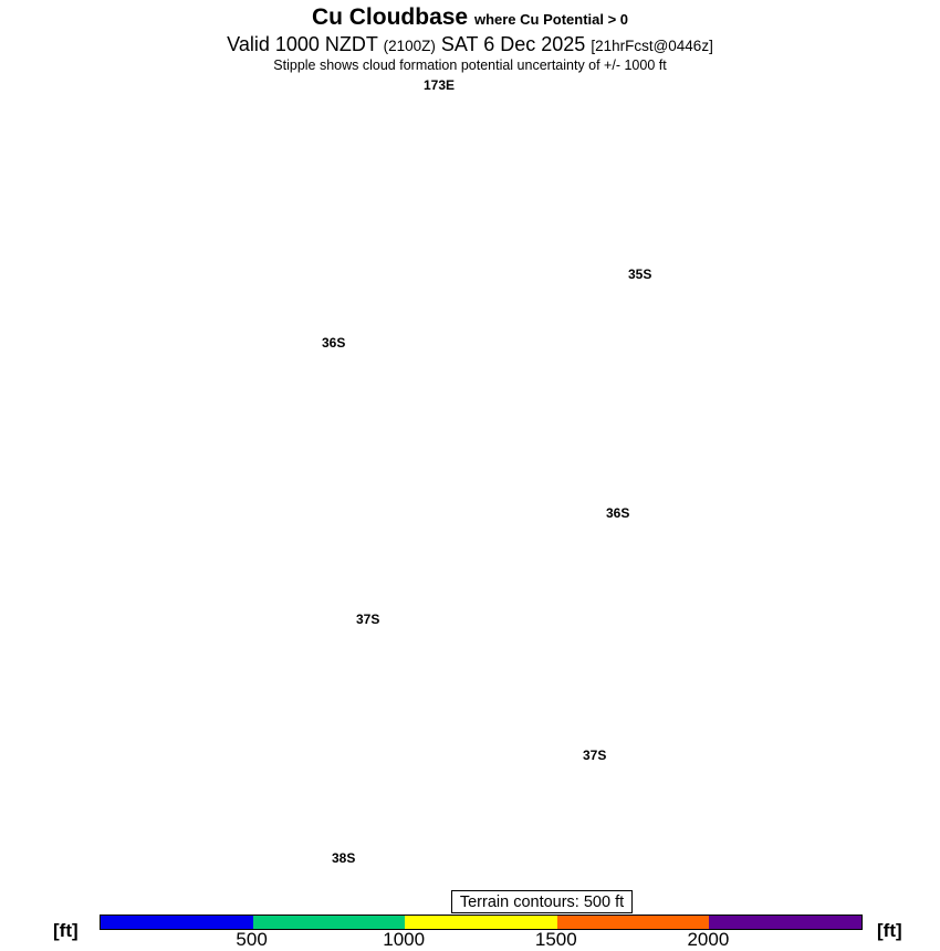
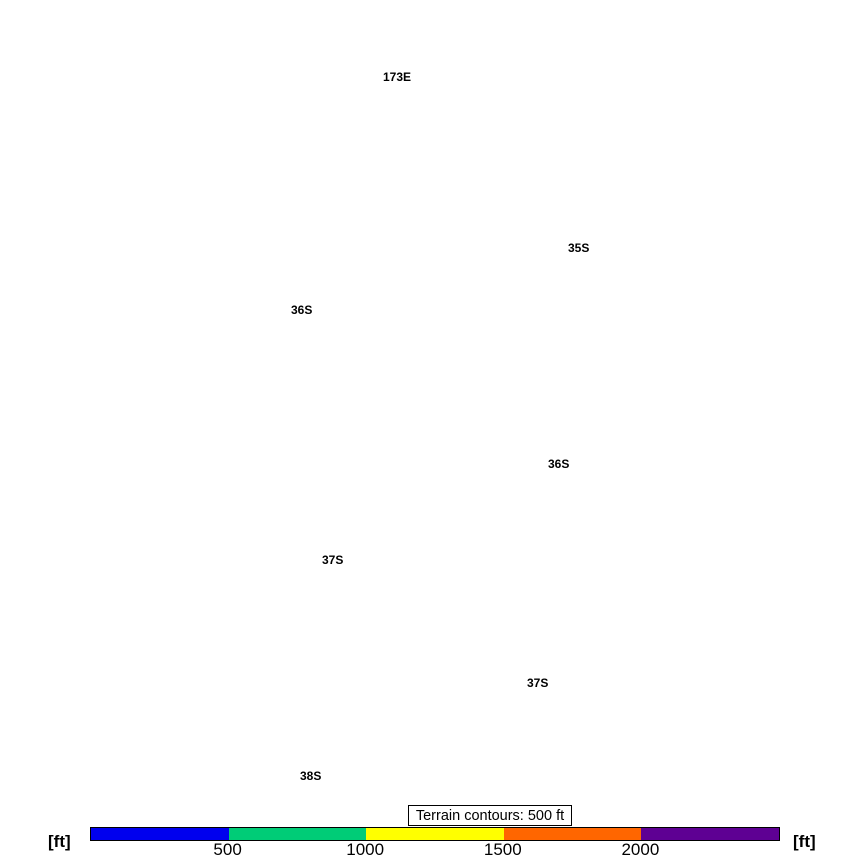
- Cu Cloudbase where Cu Potential > 0
- Valid 1000 NZDT (2100Z) SAT 6 Dec 2025 [21hrFcst@0446z]
- Stipple shows cloud formation potential uncertainty of +/- 1000 ft
  173E
  35S
  36S
  36S
  37S
  37S
  38S
  Terrain contours: 500 ft
  [ft]
  500
  1000
  1500
  2000
  [ft]
